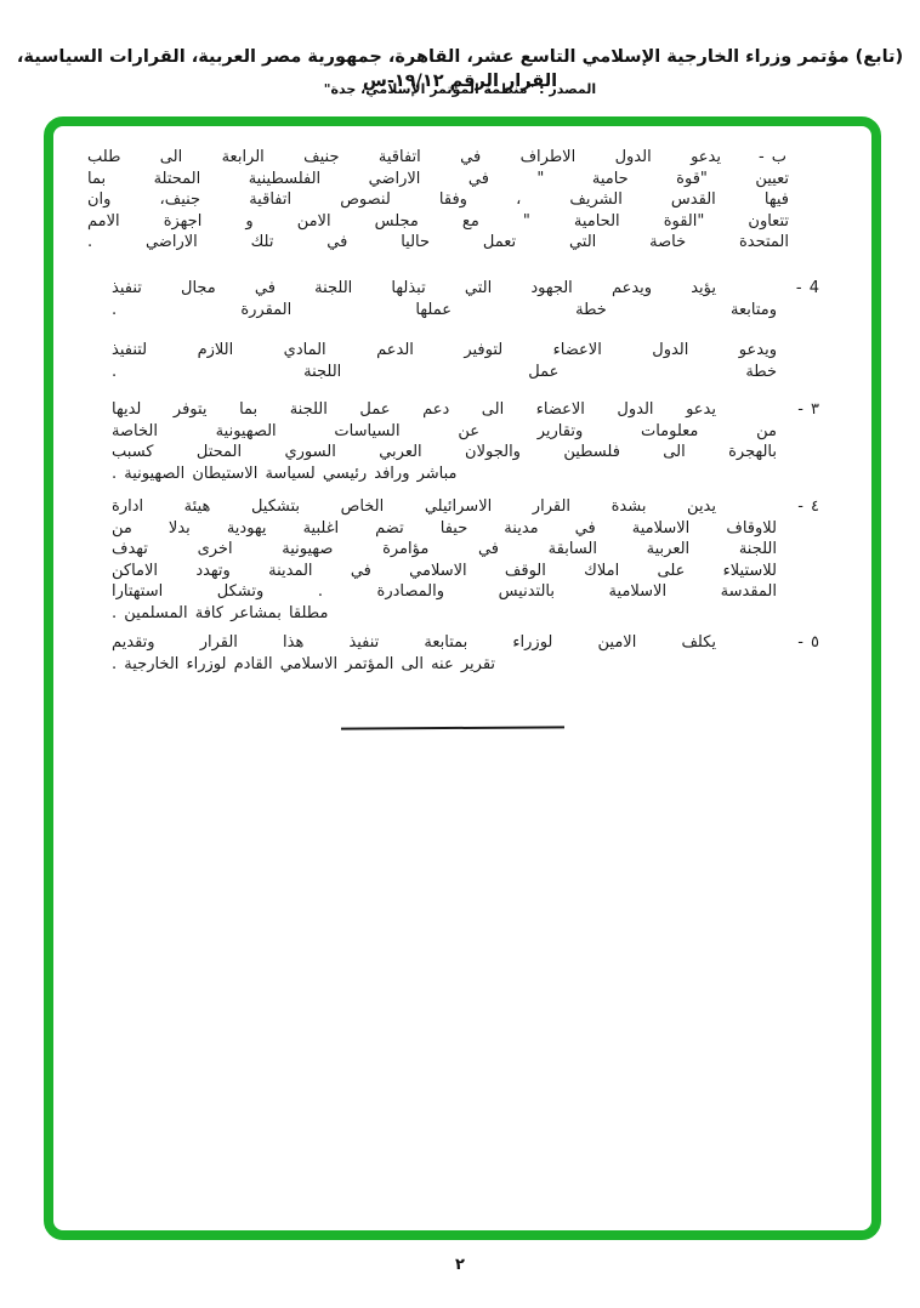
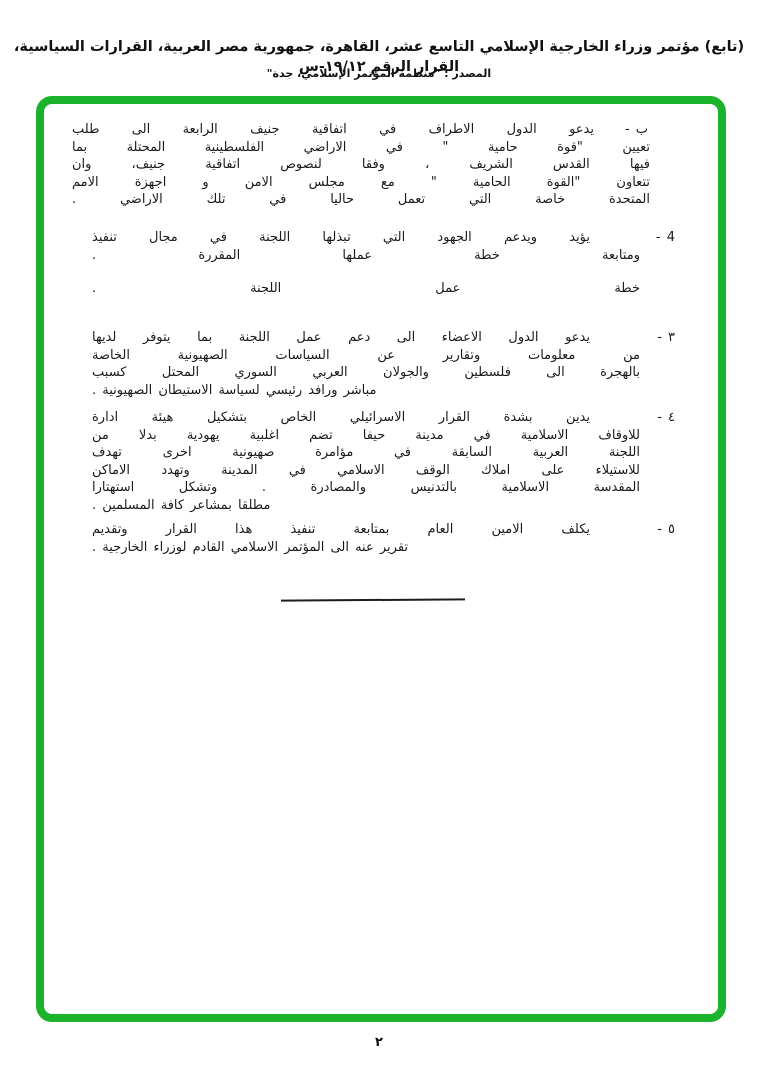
  (تابع) مؤتمر وزراء الخارجية الإسلامي التاسع عشر، القاهرة، جمهورية مصر العربية، القرارات السياسية، القرار الرقم ١٩/١٢-س
  المصدر : "منظمة المؤتمر الإسلامي، جدة"
  ب -
  يدعو الدول الاطراف في اتفاقية جنيف الرابعة الى طلب
  تعيين "قوة حامية " في الاراضي الفلسطينية المحتلة بما
  فيها القدس الشريف ، وفقا لنصوص اتفاقية جنيف، وان
  تتعاون "القوة الحامية " مع مجلس الامن و اجهزة الامم
  المتحدة خاصة التي تعمل حاليا في تلك الاراضي .
  4 -
  يؤيد ويدعم الجهود التي تبذلها اللجنة في مجال تنفيذ
  ومتابعة خطة عملها المقررة .
- ويدعو الدول الاعضاء لتوفير الدعم المادي اللازم لتنفيذ
  خطة عمل اللجنة .
  ٣ -
  يدعو الدول الاعضاء الى دعم عمل اللجنة بما يتوفر لديها
  من معلومات وتقارير عن السياسات الصهيونية الخاصة
  بالهجرة الى فلسطين والجولان العربي السوري المحتل كسبب
  مباشر ورافد رئيسي لسياسة الاستيطان الصهيونية .
  ٤ -
  يدين بشدة القرار الاسرائيلي الخاص بتشكيل هيئة ادارة
  للاوقاف الاسلامية في مدينة حيفا تضم اغلبية يهودية بدلا من
  اللجنة العربية السابقة في مؤامرة صهيونية اخرى تهدف
  للاستيلاء على املاك الوقف الاسلامي في المدينة وتهدد الاماكن
  المقدسة الاسلامية بالتدنيس والمصادرة . وتشكل استهتارا
  مطلقا بمشاعر كافة المسلمين .
  ٥ -
- يكلف الامين لوزراء بمتابعة تنفيذ هذا القرار وتقديم
+ يكلف الامين العام بمتابعة تنفيذ هذا القرار وتقديم
  تقرير عنه الى المؤتمر الاسلامي القادم لوزراء الخارجية .
  ٢
